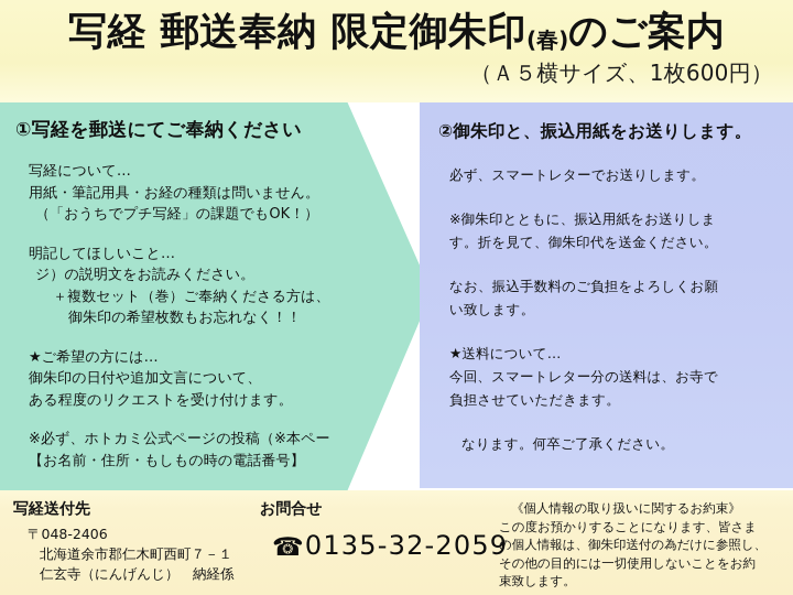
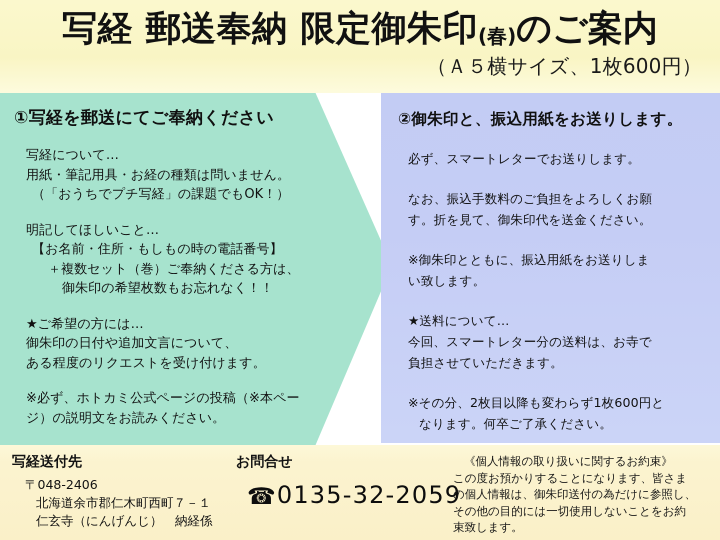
  写経 郵送奉納 限定御朱印(春)のご案内
  （Ａ５横サイズ、1枚600円）
  ①写経を郵送にてご奉納ください
  写経について…
  用紙・筆記用具・お経の種類は問いません。
  （「おうちでプチ写経」の課題でもOK！）
  明記してほしいこと…
- ジ）の説明文をお読みください。
+ 【お名前・住所・もしもの時の電話番号】
  ＋複数セット（巻）ご奉納くださる方は、
  御朱印の希望枚数もお忘れなく！！
  ★ご希望の方には…
  御朱印の日付や追加文言について、
  ある程度のリクエストを受け付けます。
  ※必ず、ホトカミ公式ページの投稿（※本ペー
- 【お名前・住所・もしもの時の電話番号】
+ ジ）の説明文をお読みください。
  ②御朱印と、振込用紙をお送りします。
  必ず、スマートレターでお送りします。
- ※御朱印とともに、振込用紙をお送りしま
+ なお、振込手数料のご負担をよろしくお願
  す。折を見て、御朱印代を送金ください。
- なお、振込手数料のご負担をよろしくお願
+ ※御朱印とともに、振込用紙をお送りしま
  い致します。
  ★送料について…
  今回、スマートレター分の送料は、お寺で
  負担させていただきます。
+ ※その分、2枚目以降も変わらず1枚600円と
  なります。何卒ご了承ください。
  写経送付先
  〒048-2406
  北海道余市郡仁木町西町７－１
  仁玄寺（にんげんじ） 納経係
  お問合せ
  ☎0135-32-2059
  《個人情報の取り扱いに関するお約束》
  この度お預かりすることになります、皆さま
  の個人情報は、御朱印送付の為だけに参照し、
  その他の目的には一切使用しないことをお約
  束致します。
